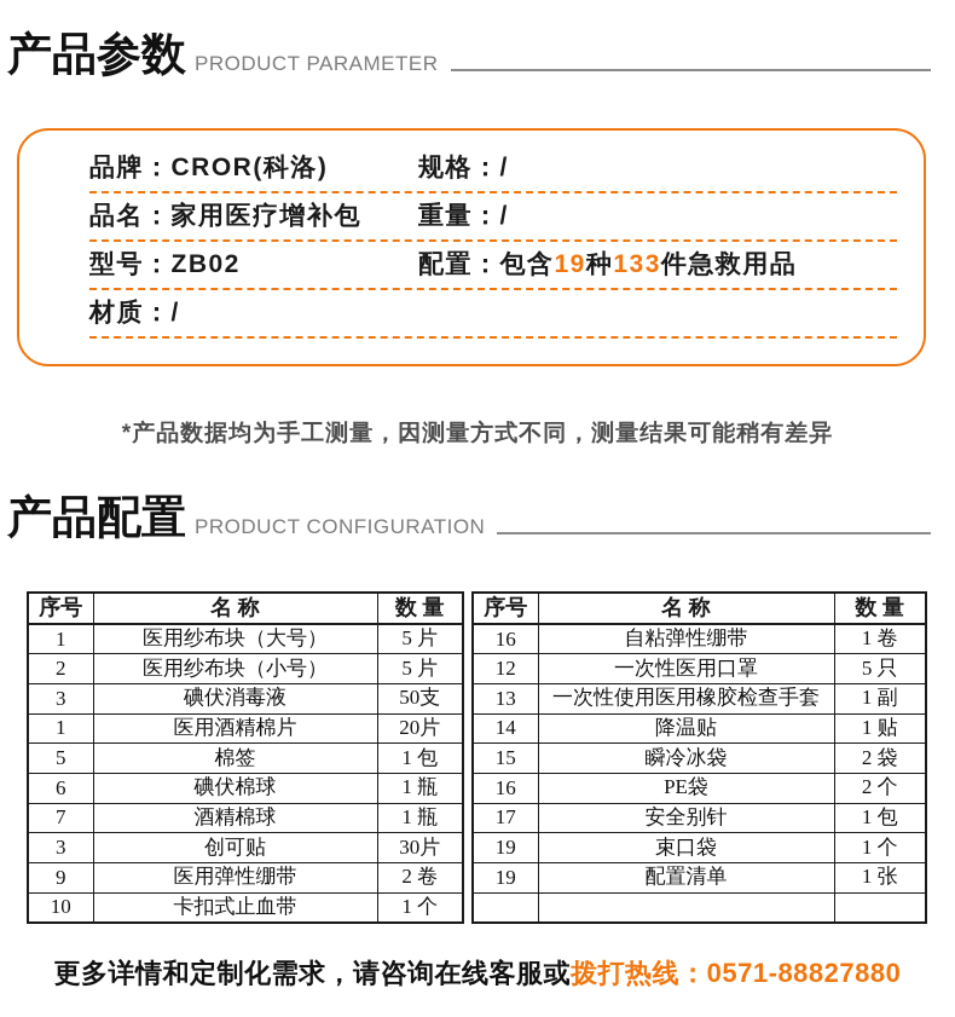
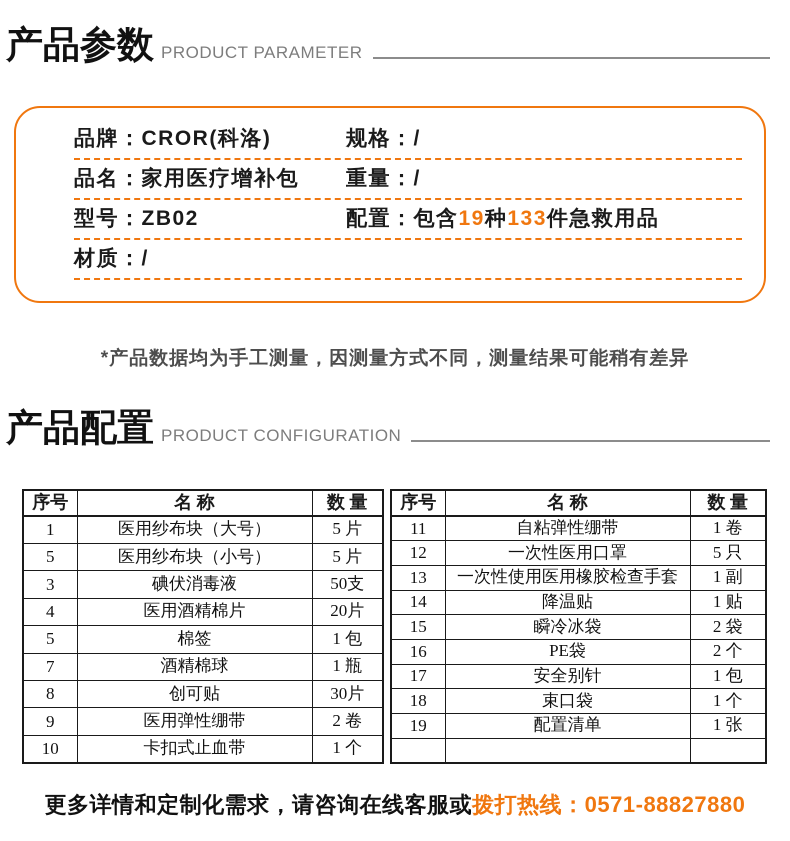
  产品参数
  PRODUCT PARAMETER
  品牌：CROR(科洛)
  规格：/
  品名：家用医疗增补包
  重量：/
  型号：ZB02
  配置：包含19种133件急救用品
  材质：/
  *产品数据均为手工测量，因测量方式不同，测量结果可能稍有差异
  产品配置
  PRODUCT CONFIGURATION
  序号	名 称	数 量
  1	医用纱布块（大号）	5 片
- 2	医用纱布块（小号）	5 片
+ 5	医用纱布块（小号）	5 片
  3	碘伏消毒液	50支
- 1	医用酒精棉片	20片
+ 4	医用酒精棉片	20片
  5	棉签	1 包
- 6	碘伏棉球	1 瓶
  7	酒精棉球	1 瓶
- 3	创可贴	30片
+ 8	创可贴	30片
  9	医用弹性绷带	2 卷
  10	卡扣式止血带	1 个
  序号	名 称	数 量
- 16	自粘弹性绷带	1 卷
+ 11	自粘弹性绷带	1 卷
  12	一次性医用口罩	5 只
  13	一次性使用医用橡胶检查手套	1 副
  14	降温贴	1 贴
  15	瞬冷冰袋	2 袋
  16	PE袋	2 个
  17	安全别针	1 包
- 19	束口袋	1 个
+ 18	束口袋	1 个
  19	配置清单	1 张
  更多详情和定制化需求，请咨询在线客服或拨打热线：0571-88827880
